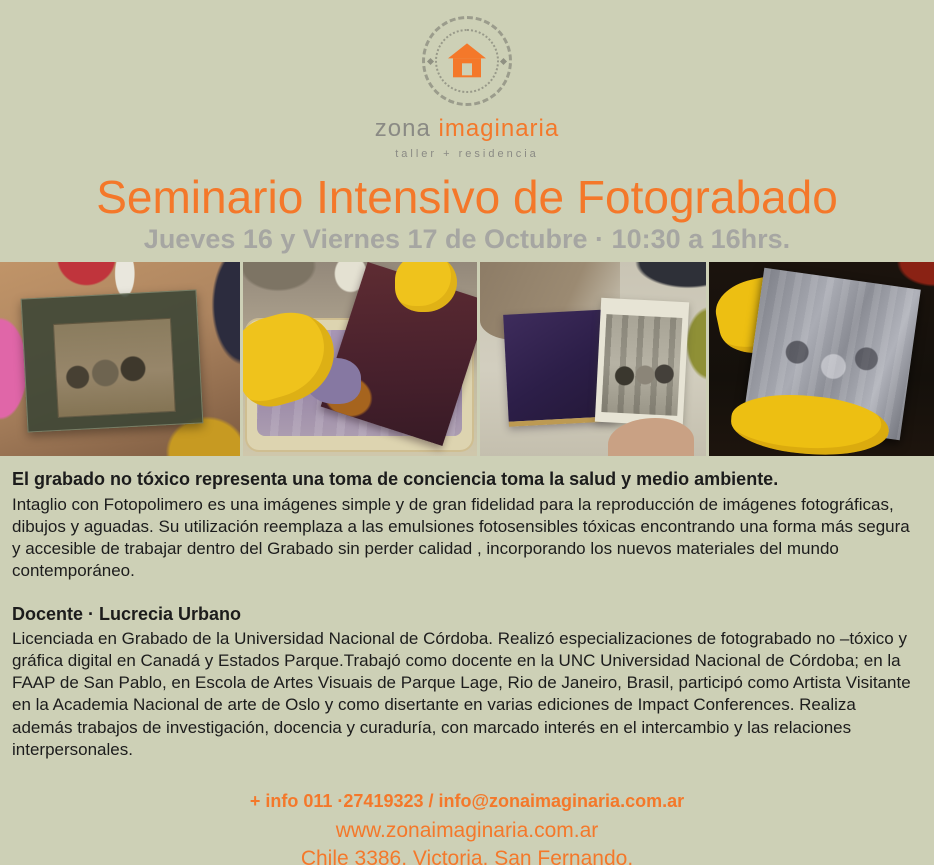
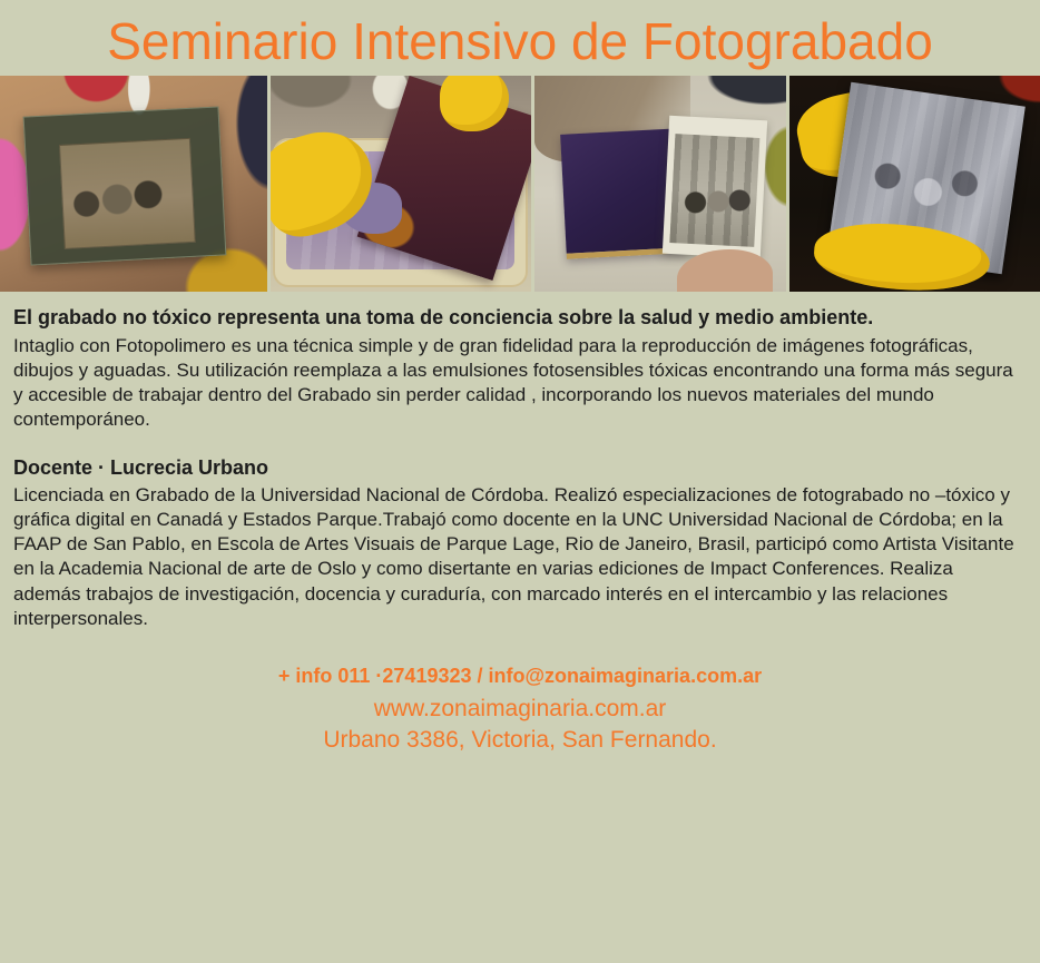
- zona imaginaria
- taller + residencia
  Seminario Intensivo de Fotograbado
- Jueves 16 y Viernes 17 de Octubre · 10:30 a 16hrs.
- El grabado no tóxico representa una toma de conciencia toma la salud y medio ambiente.
+ El grabado no tóxico representa una toma de conciencia sobre la salud y medio ambiente.
- Intaglio con Fotopolimero es una imágenes simple y de gran fidelidad para la reproducción de imágenes fotográficas, dibujos y aguadas. Su utilización reemplaza a las emulsiones fotosensibles tóxicas encontrando una forma más segura y accesible de trabajar dentro del Grabado sin perder calidad , incorporando los nuevos materiales del mundo contemporáneo.
+ Intaglio con Fotopolimero es una técnica simple y de gran fidelidad para la reproducción de imágenes fotográficas, dibujos y aguadas. Su utilización reemplaza a las emulsiones fotosensibles tóxicas encontrando una forma más segura y accesible de trabajar dentro del Grabado sin perder calidad , incorporando los nuevos materiales del mundo contemporáneo.
  Docente · Lucrecia Urbano
  Licenciada en Grabado de la Universidad Nacional de Córdoba. Realizó especializaciones de fotograbado no –tóxico y gráfica digital en Canadá y Estados Parque.Trabajó como docente en la UNC Universidad Nacional de Córdoba; en la FAAP de San Pablo, en Escola de Artes Visuais de Parque Lage, Rio de Janeiro, Brasil, participó como Artista Visitante en la Academia Nacional de arte de Oslo y como disertante en varias ediciones de Impact Conferences. Realiza además trabajos de investigación, docencia y curaduría, con marcado interés en el intercambio y las relaciones interpersonales.
  + info 011 ·27419323 / info@zonaimaginaria.com.ar
  www.zonaimaginaria.com.ar
- Chile 3386, Victoria, San Fernando.
+ Urbano 3386, Victoria, San Fernando.
